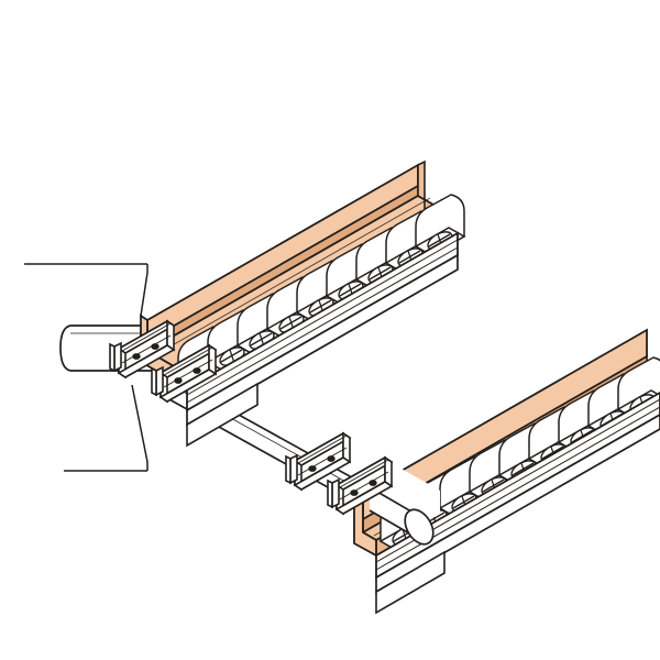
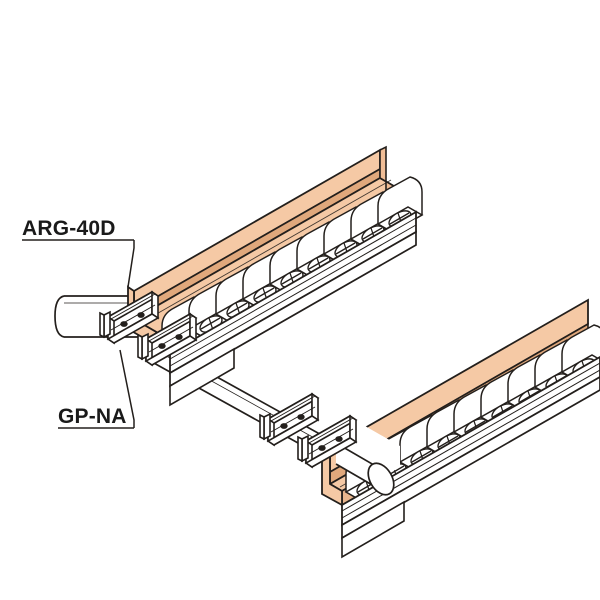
+ ARG-40D
+ GP-NA
